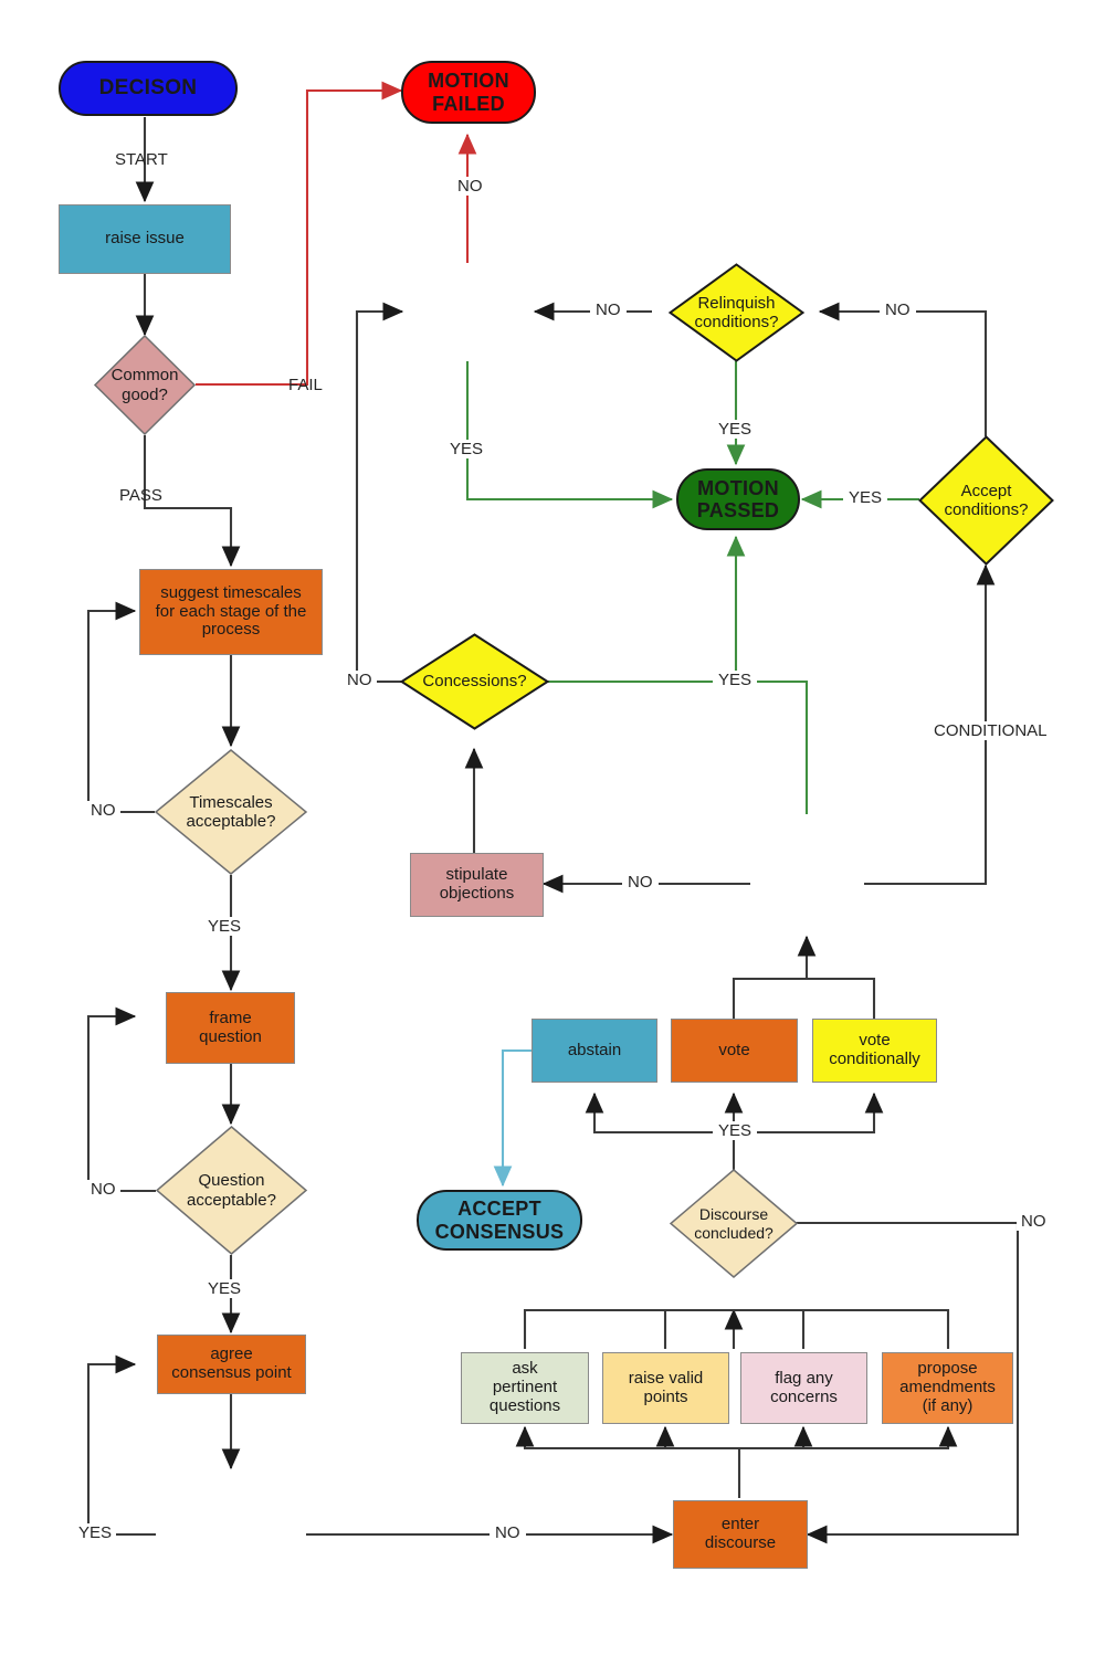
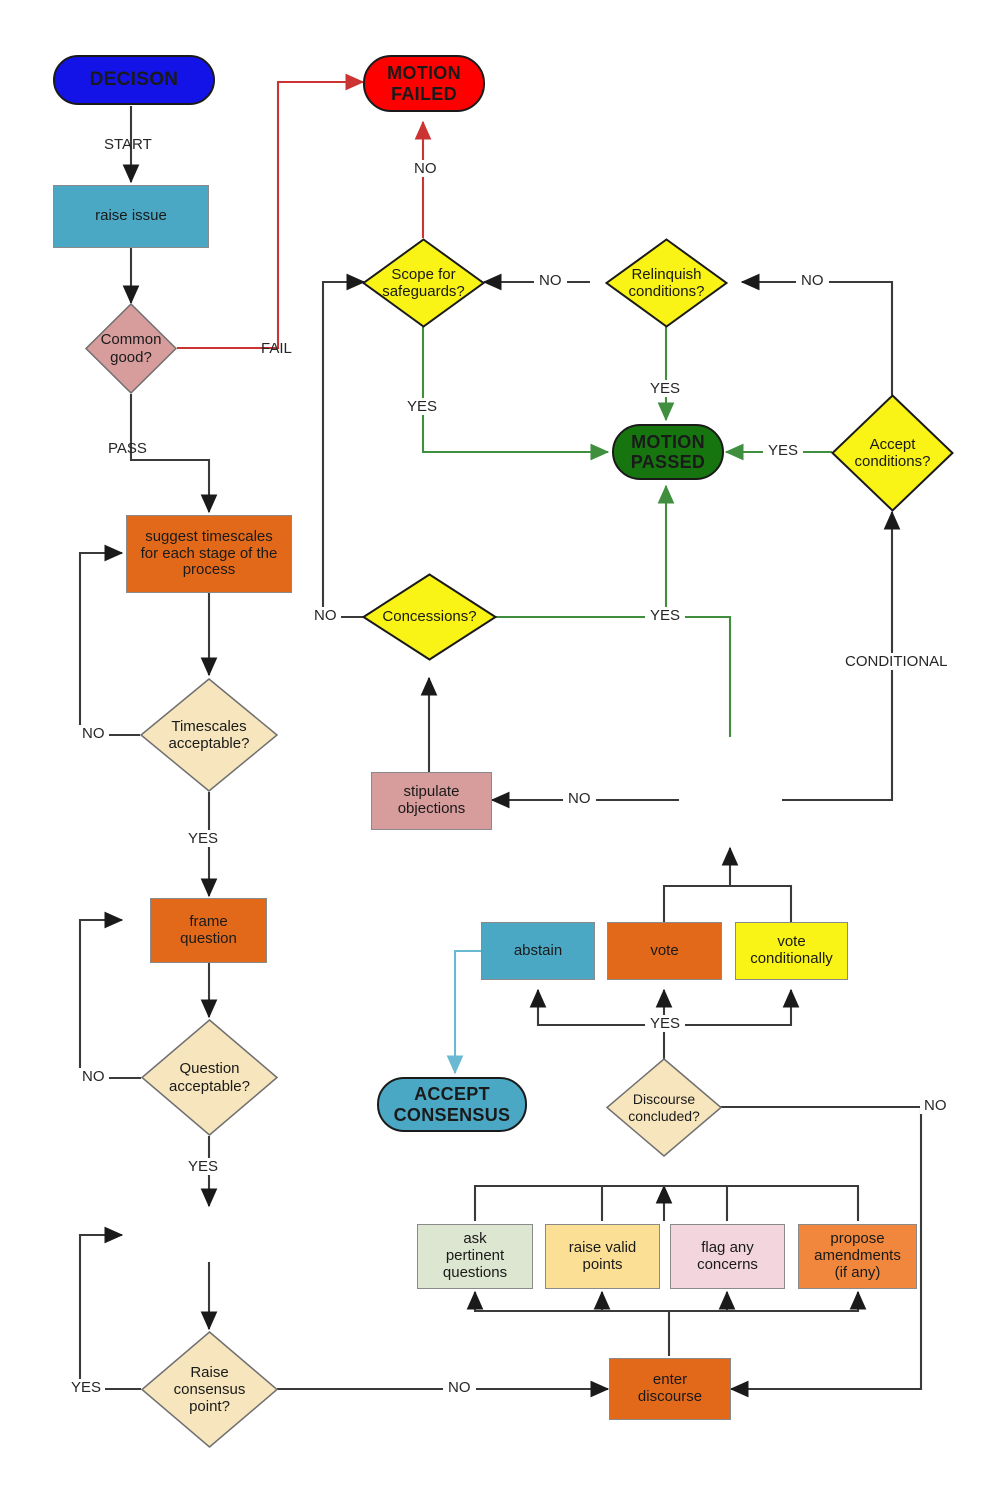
  DECISON
  MOTION
  FAILED
  MOTION
  PASSED
  ACCEPT
  CONSENSUS
  raise issue
  suggest timescales
  for each stage of the
  process
  frame
  question
- agree
- consensus point
  stipulate
  objections
  abstain
  vote
  vote
  conditionally
  ask
  pertinent
  questions
  raise valid
  points
  flag any
  concerns
  propose
  amendments
  (if any)
  enter
  discourse
  Common
  good?
  Timescales
  acceptable?
  Question
  acceptable?
+ Raise
+ consensus
+ point?
+ Scope for
+ safeguards?
  Relinquish
  conditions?
  Accept
  conditions?
  Concessions?
  Discourse
  concluded?
  START
  FAIL
  PASS
  NO
  YES
  NO
  YES
  YES
  NO
  NO
  YES
  NO
  YES
  NO
  YES
  NO
  YES
  NO
  CONDITIONAL
  YES
  NO
